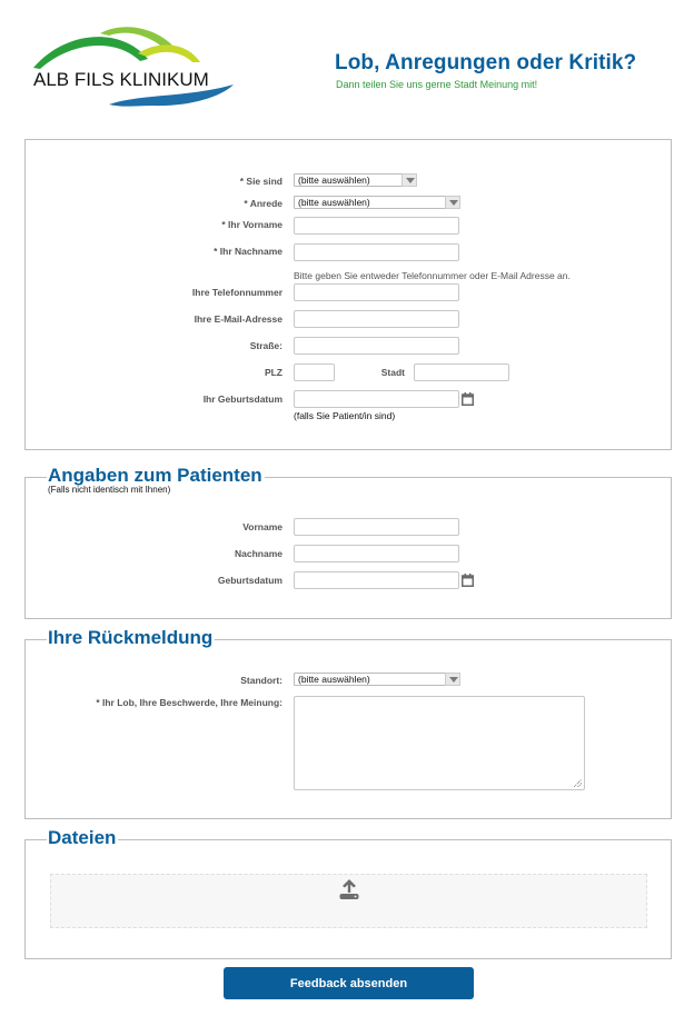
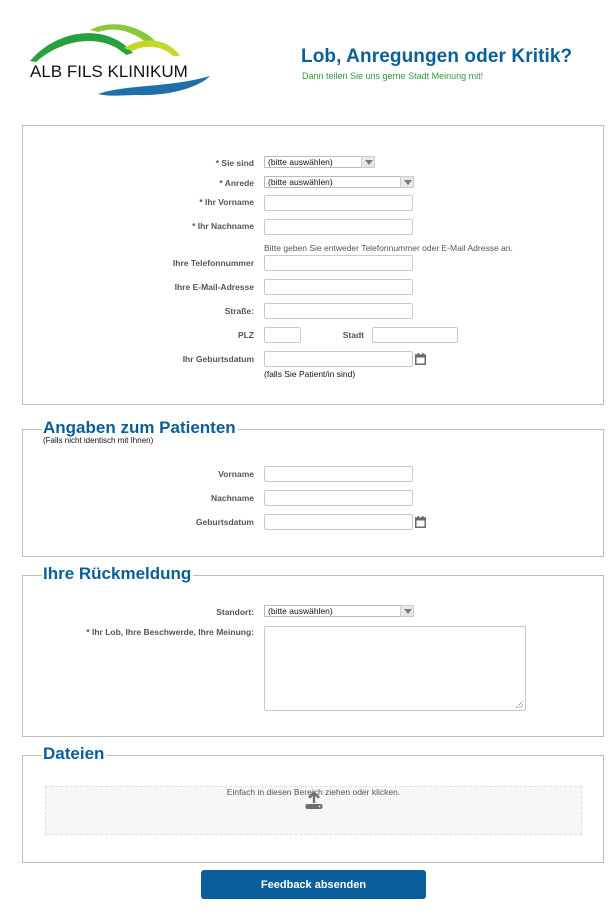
  ALB FILS KLINIKUM
  Lob, Anregungen oder Kritik?
  Dann teilen Sie uns gerne Stadt Meinung mit!
  * Sie sind
  (bitte auswählen)
  * Anrede
  (bitte auswählen)
  * Ihr Vorname
  * Ihr Nachname
  Bitte geben Sie entweder Telefonnummer oder E-Mail Adresse an.
  Ihre Telefonnummer
  Ihre E-Mail-Adresse
  Straße:
  PLZ
  Stadt
  Ihr Geburtsdatum
  (falls Sie Patient/in sind)
  Angaben zum Patienten
  (Falls nicht identisch mit Ihnen)
  Vorname
  Nachname
  Geburtsdatum
  Ihre Rückmeldung
  Standort:
  (bitte auswählen)
  * Ihr Lob, Ihre Beschwerde, Ihre Meinung:
  Dateien
+ Einfach in diesen Bereich ziehen oder klicken.
  Feedback absenden
